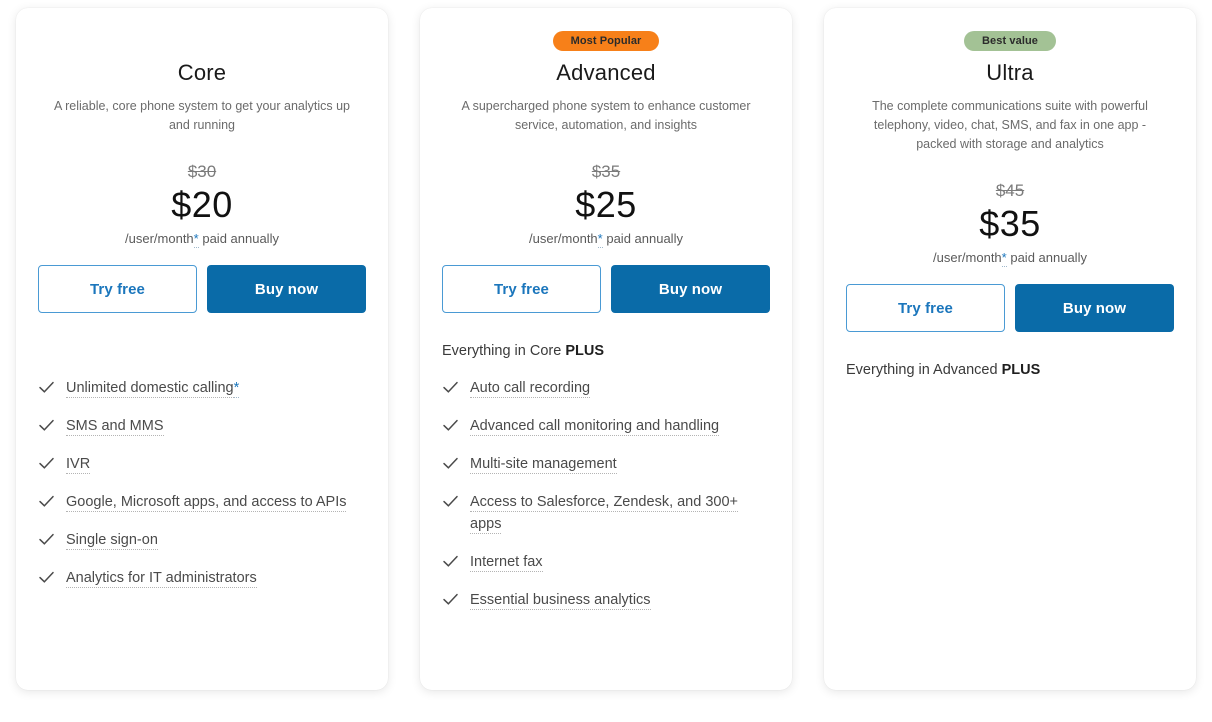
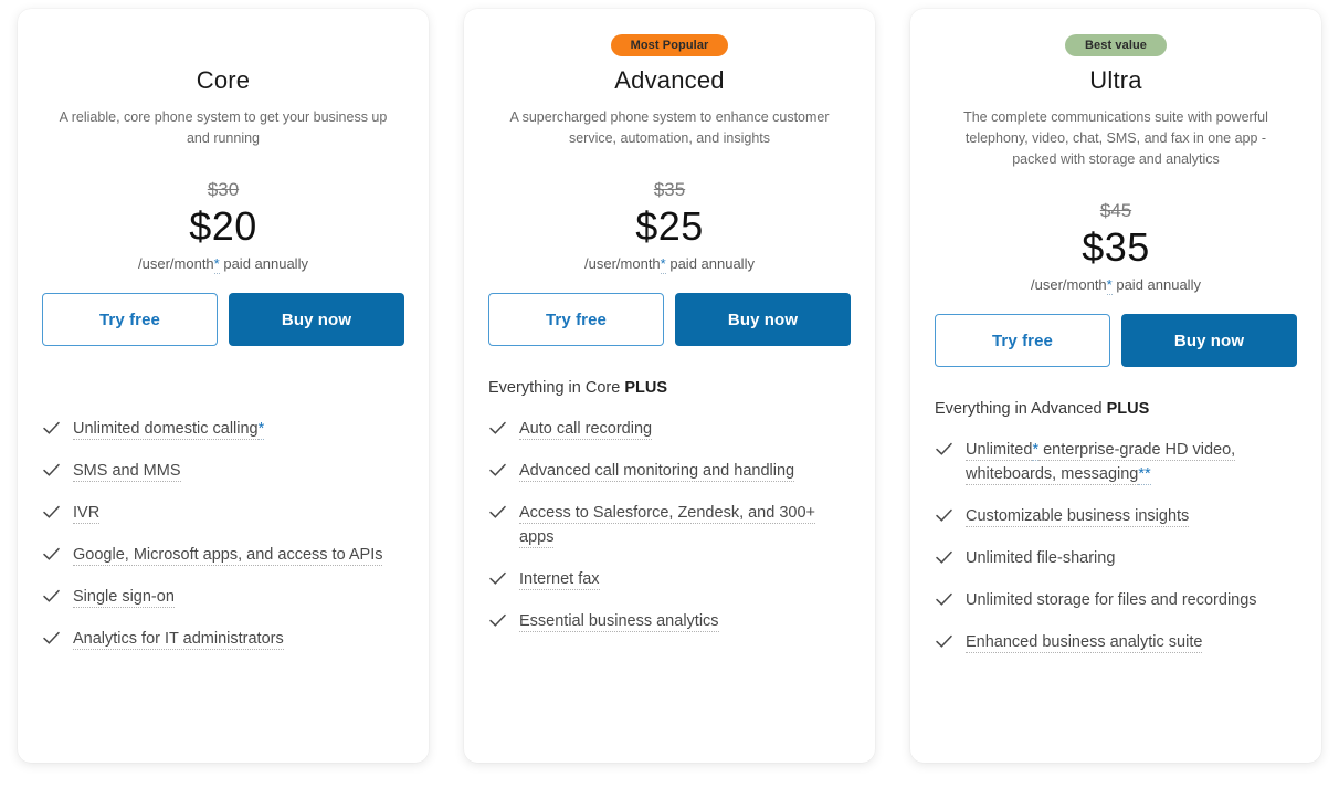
  Core
- A reliable, core phone system to get your analytics up and running
+ A reliable, core phone system to get your business up and running
  $30
  $20
  /user/month* paid annually
  Try free
  Buy now
  Unlimited domestic calling*
  SMS and MMS
  IVR
  Google, Microsoft apps, and access to APIs
  Single sign-on
  Analytics for IT administrators
  Most Popular
  Advanced
  A supercharged phone system to enhance customer service, automation, and insights
  $35
  $25
  /user/month* paid annually
  Try free
  Buy now
  Everything in Core PLUS
  Auto call recording
  Advanced call monitoring and handling
- Multi-site management
  Access to Salesforce, Zendesk, and 300+ apps
  Internet fax
  Essential business analytics
  Best value
  Ultra
  The complete communications suite with powerful telephony, video, chat, SMS, and fax in one app - packed with storage and analytics
  $45
  $35
  /user/month* paid annually
  Try free
  Buy now
  Everything in Advanced PLUS
+ Unlimited* enterprise-grade HD video, whiteboards, messaging**
+ Customizable business insights
+ Unlimited file-sharing
+ Unlimited storage for files and recordings
+ Enhanced business analytic suite
